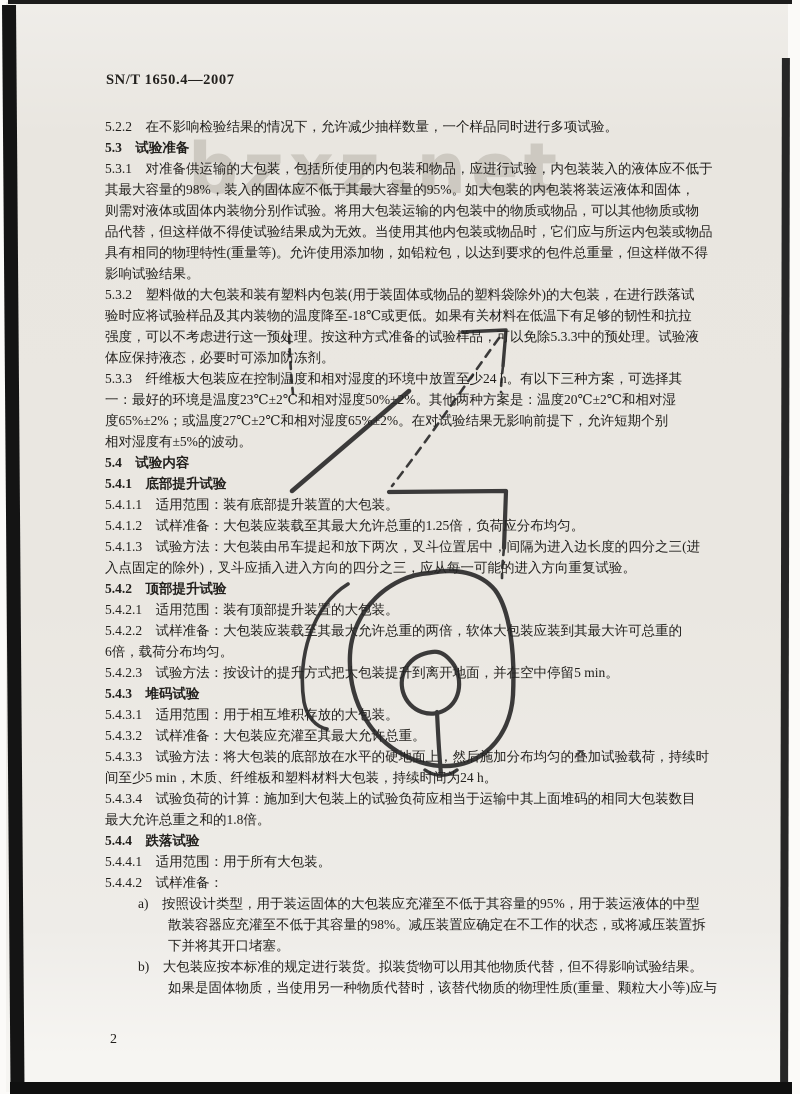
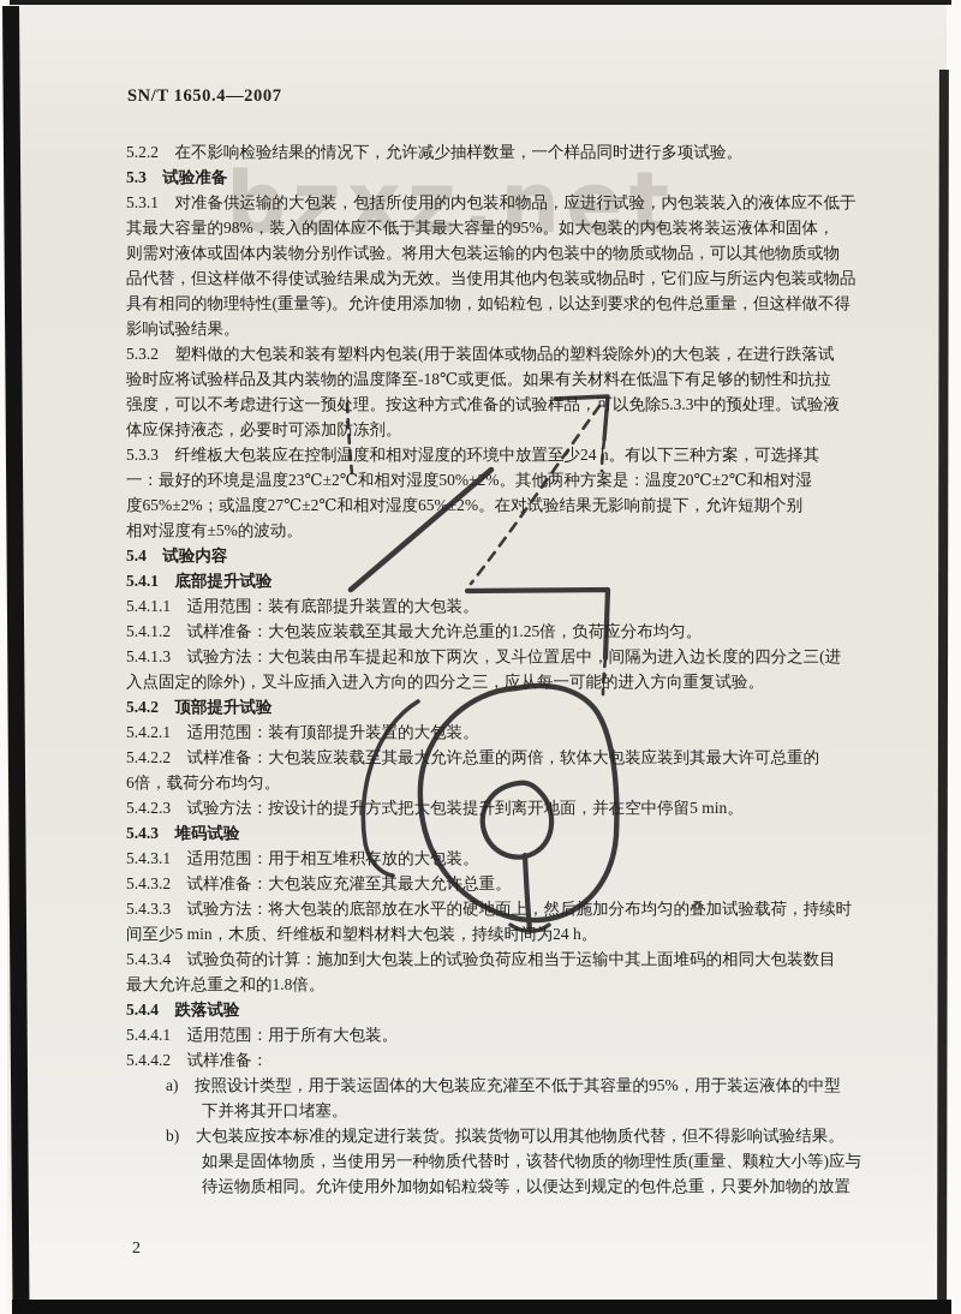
  bzxz.net
  SN/T 1650.4—2007
  5.2.2 在不影响检验结果的情况下，允许减少抽样数量，一个样品同时进行多项试验。
  5.3 试验准备
  5.3.1 对准备供运输的大包装，包括所使用的内包装和物品，应进行试验，内包装装入的液体应不低于
  其最大容量的98%，装入的固体应不低于其最大容量的95%。如大包装的内包装将装运液体和固体，
  则需对液体或固体内装物分别作试验。将用大包装运输的内包装中的物质或物品，可以其他物质或物
  品代替，但这样做不得使试验结果成为无效。当使用其他内包装或物品时，它们应与所运内包装或物品
  具有相同的物理特性(重量等)。允许使用添加物，如铅粒包，以达到要求的包件总重量，但这样做不得
  影响试验结果。
  5.3.2 塑料做的大包装和装有塑料内包装(用于装固体或物品的塑料袋除外)的大包装，在进行跌落试
  验时应将试验样品及其内装物的温度降至-18℃或更低。如果有关材料在低温下有足够的韧性和抗拉
  强度，可以不考虑进行这一预处理。按这种方式准备的试验样品，可以免除5.3.3中的预处理。试验液
  体应保持液态，必要时可添加防冻剂。
  5.3.3 纤维板大包装应在控制温度和相对湿度的环境中放置至少24 h。有以下三种方案，可选择其
  一：最好的环境是温度23℃±2℃和相对湿度50%±2%。其他两种方案是：温度20℃±2℃和相对湿
  度65%±2%；或温度27℃±2℃和相对湿度65%±2%。在对试验结果无影响前提下，允许短期个别
  相对湿度有±5%的波动。
  5.4 试验内容
  5.4.1 底部提升试验
  5.4.1.1 适用范围：装有底部提升装置的大包装。
  5.4.1.2 试样准备：大包装应装载至其最大允许总重的1.25倍，负荷应分布均匀。
  5.4.1.3 试验方法：大包装由吊车提起和放下两次，叉斗位置居中，间隔为进入边长度的四分之三(进
  入点固定的除外)，叉斗应插入进入方向的四分之三，应从每一可能的进入方向重复试验。
  5.4.2 顶部提升试验
  5.4.2.1 适用范围：装有顶部提升装置的大包装。
  5.4.2.2 试样准备：大包装应装载至其最大允许总重的两倍，软体大包装应装到其最大许可总重的
  6倍，载荷分布均匀。
  5.4.2.3 试验方法：按设计的提升方式把大包装提升到离开地面，并在空中停留5 min。
  5.4.3 堆码试验
  5.4.3.1 适用范围：用于相互堆积存放的大包装。
  5.4.3.2 试样准备：大包装应充灌至其最大允许总重。
  5.4.3.3 试验方法：将大包装的底部放在水平的硬地面上，然后施加分布均匀的叠加试验载荷，持续时
  间至少5 min，木质、纤维板和塑料材料大包装，持续时间为24 h。
  5.4.3.4 试验负荷的计算：施加到大包装上的试验负荷应相当于运输中其上面堆码的相同大包装数目
  最大允许总重之和的1.8倍。
  5.4.4 跌落试验
  5.4.4.1 适用范围：用于所有大包装。
  5.4.4.2 试样准备：
  a) 按照设计类型，用于装运固体的大包装应充灌至不低于其容量的95%，用于装运液体的中型
- 散装容器应充灌至不低于其容量的98%。减压装置应确定在不工作的状态，或将减压装置拆
  下并将其开口堵塞。
  b) 大包装应按本标准的规定进行装货。拟装货物可以用其他物质代替，但不得影响试验结果。
  如果是固体物质，当使用另一种物质代替时，该替代物质的物理性质(重量、颗粒大小等)应与
+ 待运物质相同。允许使用外加物如铅粒袋等，以便达到规定的包件总重，只要外加物的放置
  2
